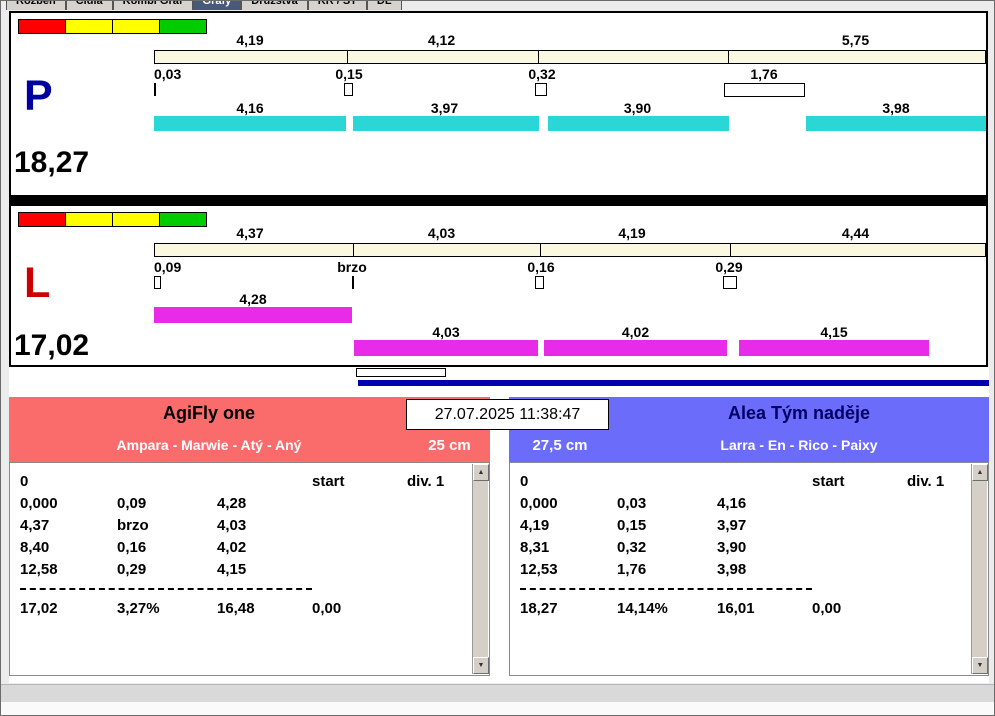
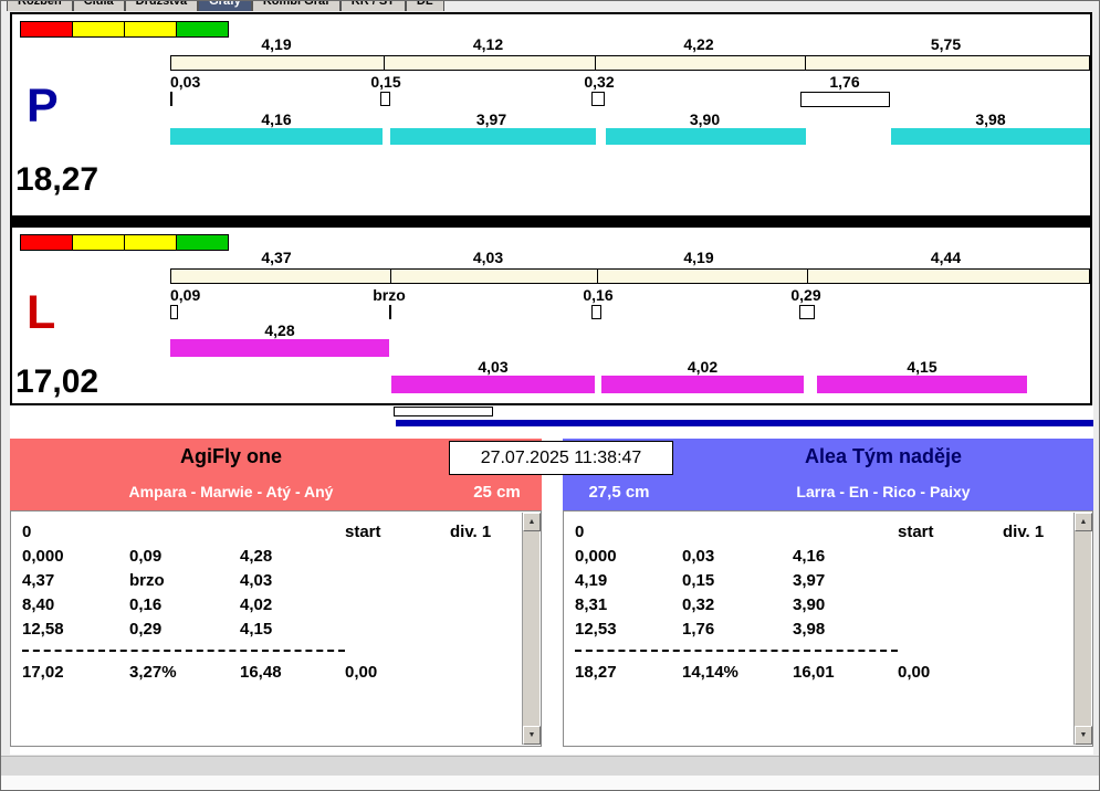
  Rozbeh
  Cidla
- Kombi Graf
+ Družstva
  Grafy
- Družstva
+ Kombi Graf
  KR / ST
  DL
  4,19
  4,12
+ 4,22
  5,75
  0,03
  0,15
  0,32
  1,76
  4,16
  3,97
  3,90
  3,98
  P
  18,27
  4,37
  4,03
  4,19
  4,44
  0,09
  brzo
  0,16
  0,29
  4,28
  4,03
  4,02
  4,15
  L
  17,02
  AgiFly one
  Ampara - Marwie - Atý - Aný
  25 cm
  27.07.2025 11:38:47
  Alea Tým naděje
  27,5 cm
  Larra - En - Rico - Paixy
  0
  start
  div. 1
  0,000
  0,09
  4,28
  4,37
  brzo
  4,03
  8,40
  0,16
  4,02
  12,58
  0,29
  4,15
  17,02
  3,27%
  16,48
  0,00
  0
  start
  div. 1
  0,000
  0,03
  4,16
  4,19
  0,15
  3,97
  8,31
  0,32
  3,90
  12,53
  1,76
  3,98
  18,27
  14,14%
  16,01
  0,00
